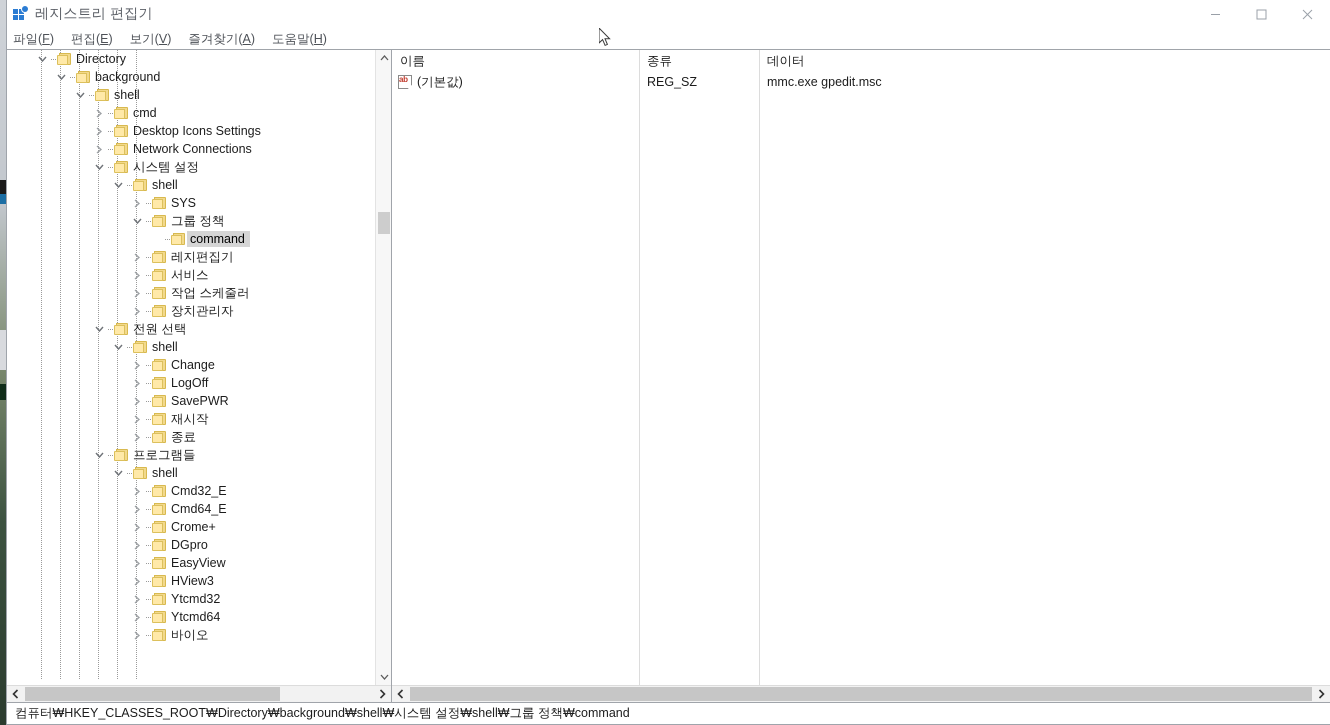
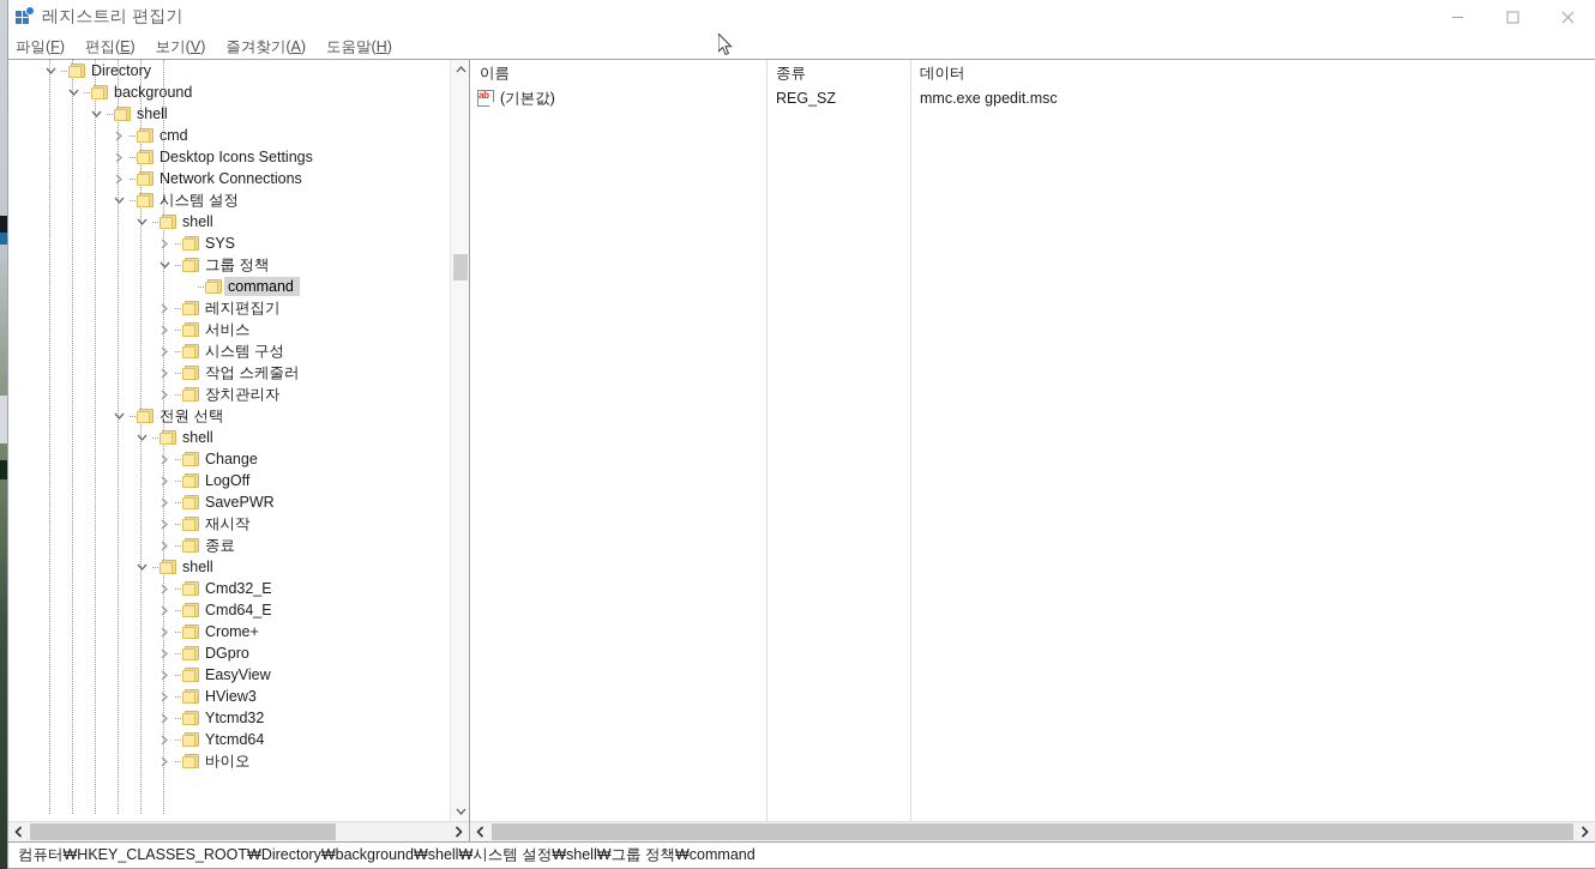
  레지스트리 편집기
  파일(F)
  편집(E)
  보기(V)
  즐겨찾기(A)
  도움말(H)
  Directory
  background
  shell
  cmd
  Desktop Icons Settings
  Network Connections
  시스템 설정
  shell
  SYS
  그룹 정책
  command
  레지편집기
  서비스
+ 시스템 구성
  작업 스케줄러
  장치관리자
  전원 선택
  shell
  Change
  LogOff
  SavePWR
  재시작
  종료
- 프로그램들
  shell
  Cmd32_E
  Cmd64_E
  Crome+
  DGpro
  EasyView
  HView3
  Ytcmd32
  Ytcmd64
  바이오
  이름
  종류
  데이터
  ab
  (기본값)
  REG_SZ
  mmc.exe gpedit.msc
  컴퓨터₩HKEY_CLASSES_ROOT₩Directory₩background₩shell₩시스템 설정₩shell₩그룹 정책₩command
